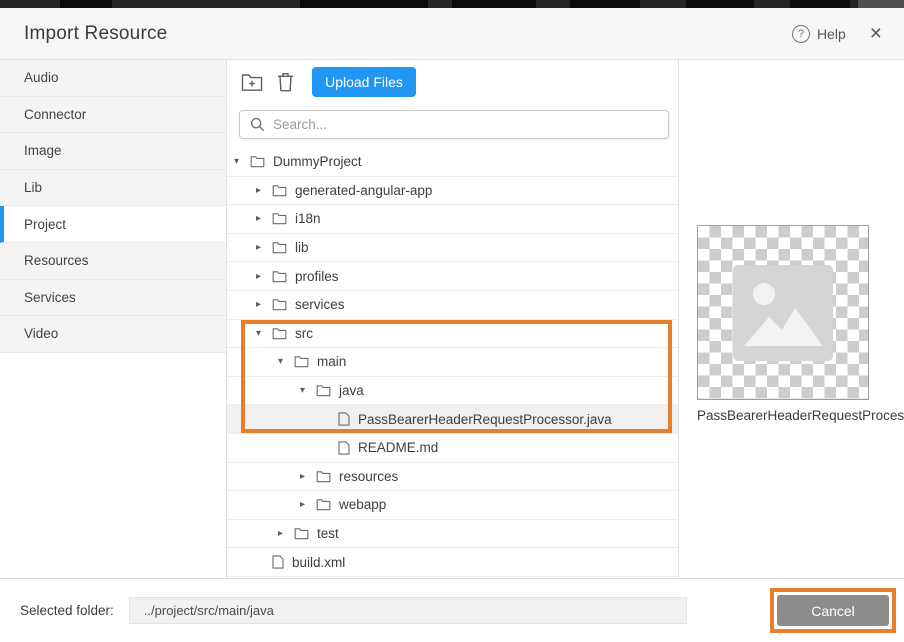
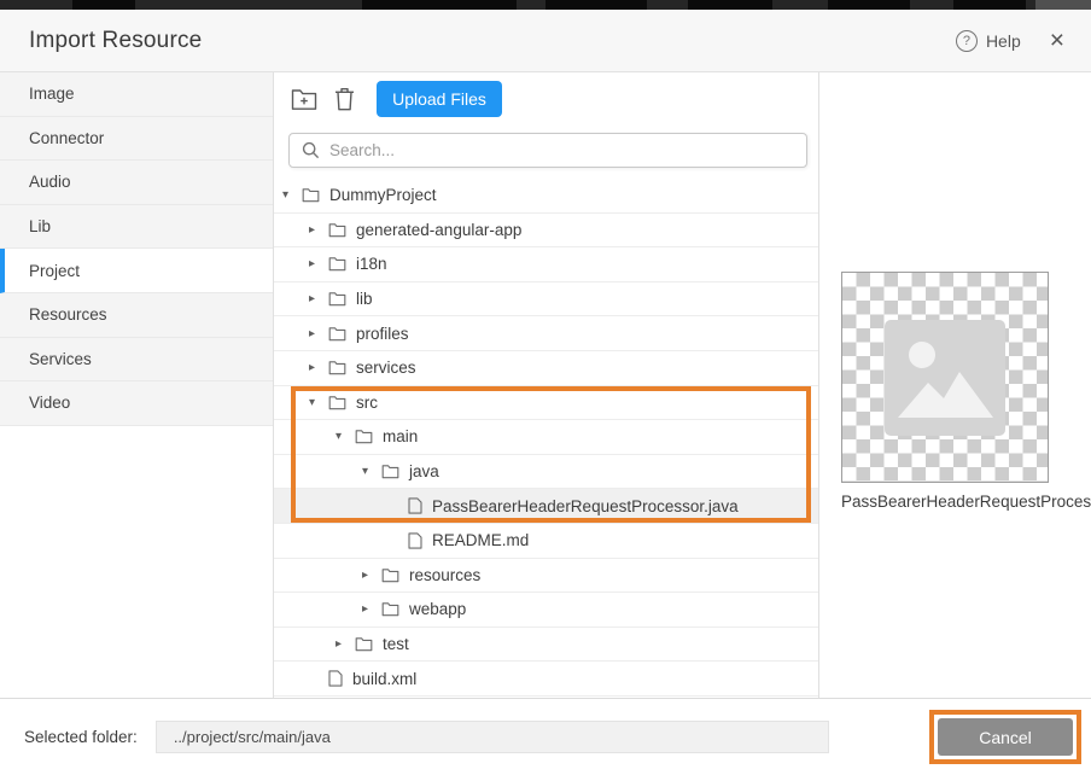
  Import Resource
  ?
  Help
  ×
- Audio
+ Image
  Connector
- Image
+ Audio
  Lib
  Project
  Resources
  Services
  Video
  Upload Files
  Search...
  ▾
  DummyProject
  ▸
  generated-angular-app
  ▸
  i18n
  ▸
  lib
  ▸
  profiles
  ▸
  services
  ▾
  src
  ▾
  main
  ▾
  java
  PassBearerHeaderRequestProcessor.java
  README.md
  ▸
  resources
  ▸
  webapp
  ▸
  test
  build.xml
  PassBearerHeaderRequestProces
  Selected folder:
  ../project/src/main/java
  Cancel
